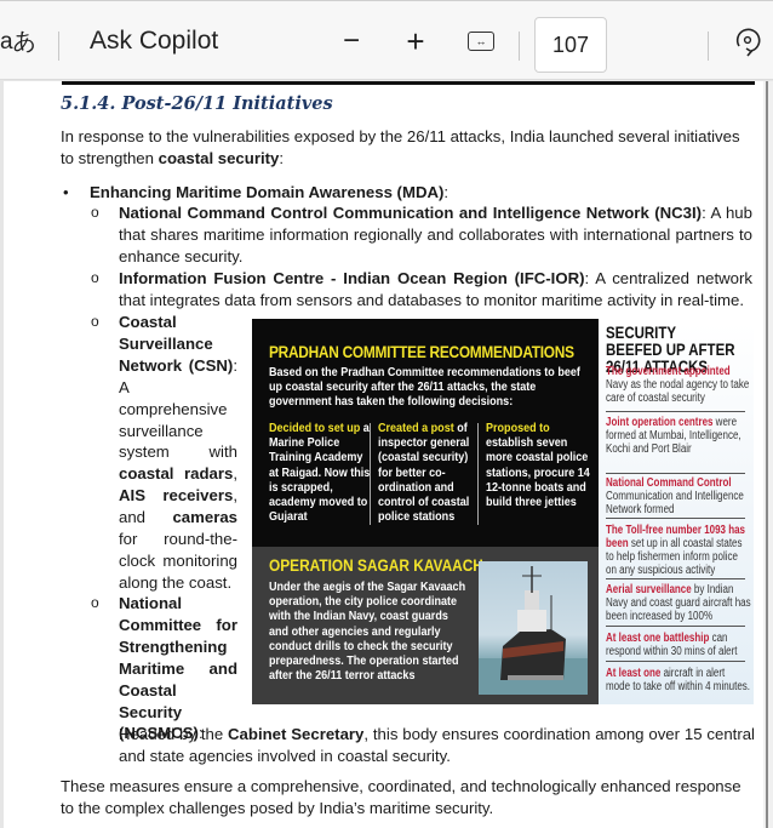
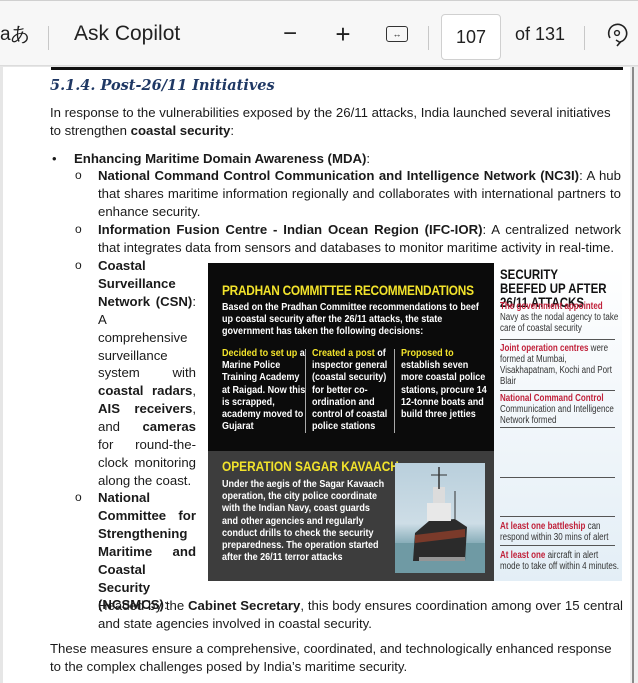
  aあ
  Ask Copilot
  −
  +
  ↔
  107
+ of 131
  5.1.4. Post-26/11 Initiatives
  In response to the vulnerabilities exposed by the 26/11 attacks, India launched several initiatives to strengthen coastal security:
  •
  Enhancing Maritime Domain Awareness (MDA):
  o
  National Command Control Communication and Intelligence Network (NC3I): A hub that shares maritime information regionally and collaborates with international partners to enhance security.
  o
  Information Fusion Centre - Indian Ocean Region (IFC-IOR): A centralized network that integrates data from sensors and databases to monitor maritime activity in real-time.
  o
  Coastal Surveillance Network (CSN): A comprehensive surveillance system with coastal radars, AIS receivers, and cameras for round-the-clock monitoring along the coast.
  o
  National Committee for Strengthening Maritime and Coastal Security (NCSMCS):
  Headed by the Cabinet Secretary, this body ensures coordination among over 15 central and state agencies involved in coastal security.
  These measures ensure a comprehensive, coordinated, and technologically enhanced response to the complex challenges posed by India’s maritime security.
  PRADHAN COMMITTEE RECOMMENDATIONS
  Based on the Pradhan Committee recommendations to beef up coastal security after the 26/11 attacks, the state government has taken the following decisions:
  Decided to set up a Marine Police Training Academy at Raigad. Now this is scrapped, academy moved to Gujarat
  Created a post of inspector general (coastal security) for better co-ordination and control of coastal police stations
  Proposed to establish seven more coastal police stations, procure 14 12-tonne boats and build three jetties
  OPERATION SAGAR KAVAAC
  Under the aegis of the Sagar Kavaach operation, the city police coordinate with the Indian Navy, coast guards and other agencies and regularly conduct drills to check the security preparedness. The operation started after the 26/11 terror attacks
  SECURITY BEEFED UP AFTER 26/11 ATTACKS
  The government appointed Navy as the nodal agency to take care of coastal security
- Joint operation centres were formed at Mumbai, Intelligence, Kochi and Port Blair
+ Joint operation centres were formed at Mumbai, Visakhapatnam, Kochi and Port Blair
  National Command Control Communication and Intelligence Network formed
- The Toll-free number 1093 has been set up in all coastal states to help fishermen inform police on any suspicious activity
- Aerial surveillance by Indian Navy and coast guard aircraft has been increased by 100%
  At least one battleship can respond within 30 mins of alert
  At least one aircraft in alert mode to take off within 4 minutes.
